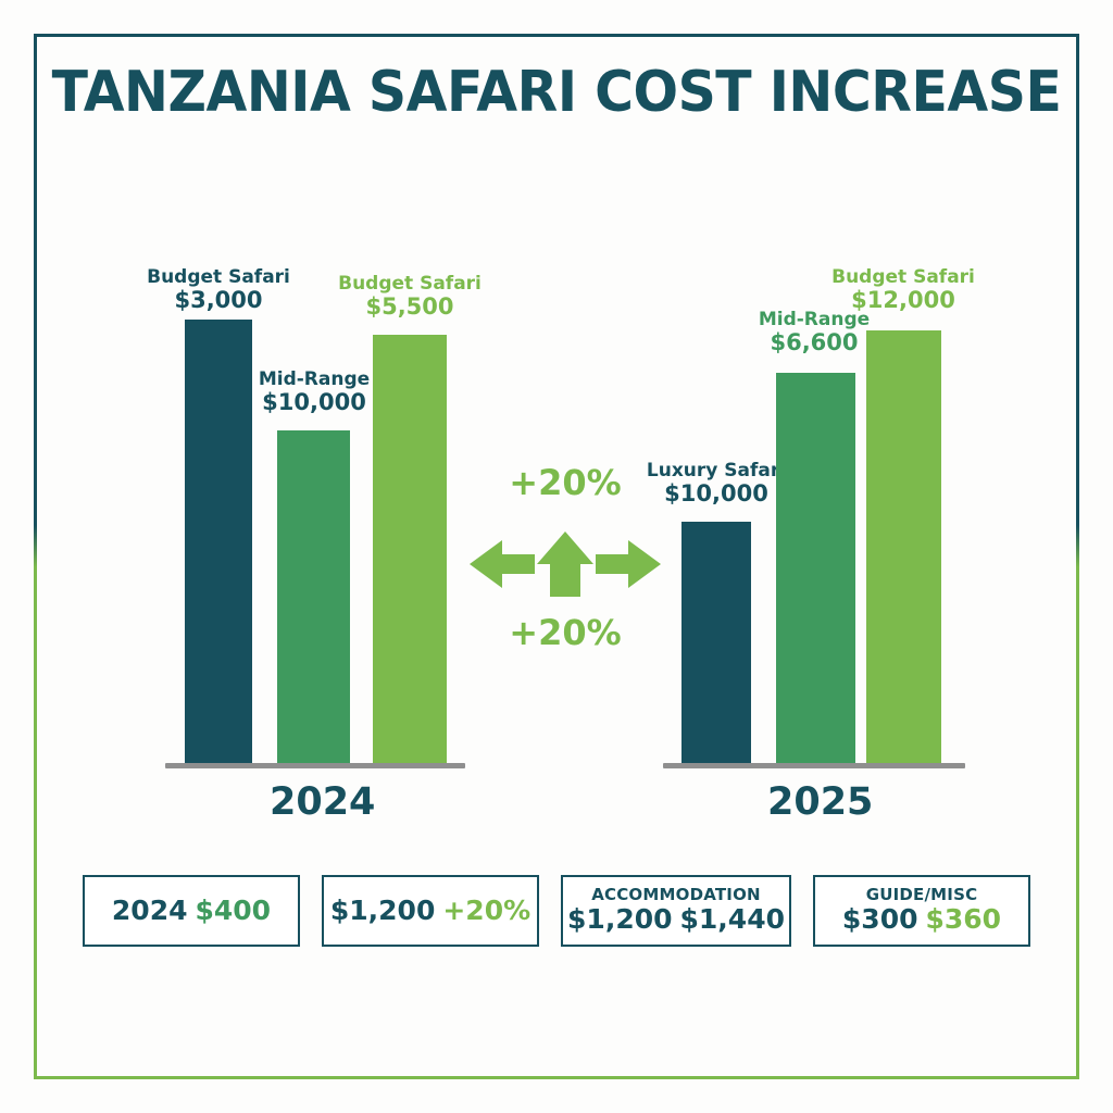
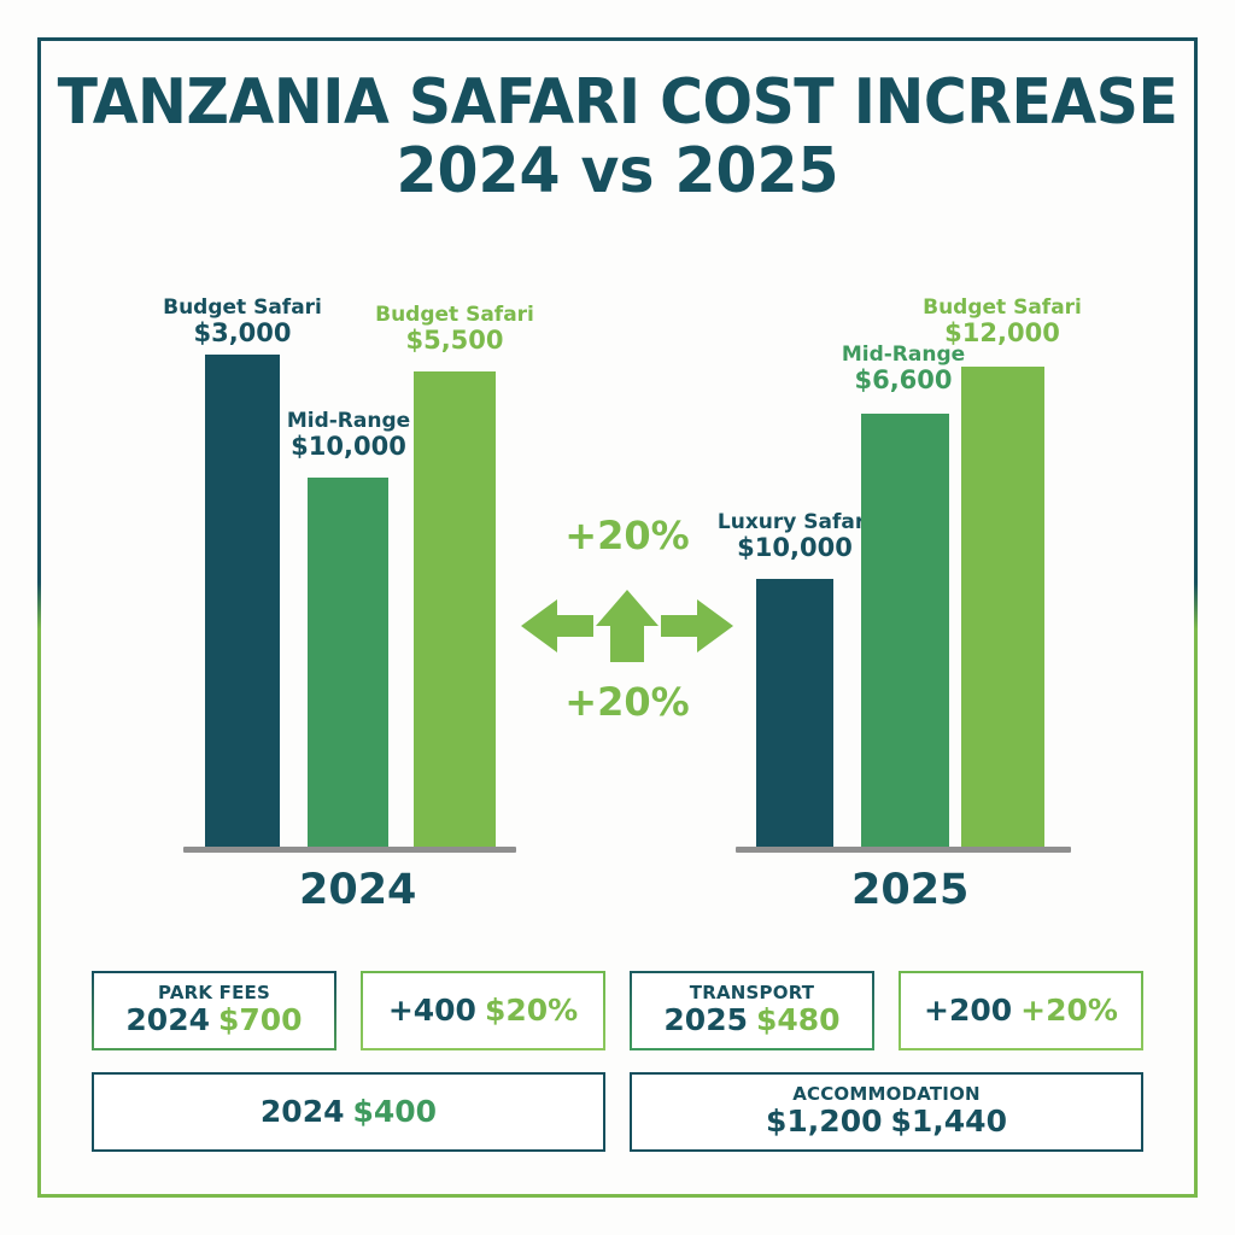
  TANZANIA SAFARI COST INCREASE
+ 2024 vs 2025
  Budget Safari
  $3,000
  Mid-Range
  $10,000
  Budget Safari
  $5,500
  2024
  Luxury Safa
  $10,000
  Mid-Range
  $6,600
  Budget Safari
  $12,000
  2025
  +20%
  +20%
+ PARK FEES
+ 2024 $700
+ +400 $20%
+ TRANSPORT
+ 2025 $480
+ +200 +20%
  2024 $400
- $1,200 +20%
  ACCOMMODATION
  $1,200 $1,440
- GUIDE/MISC
- $300 $360
